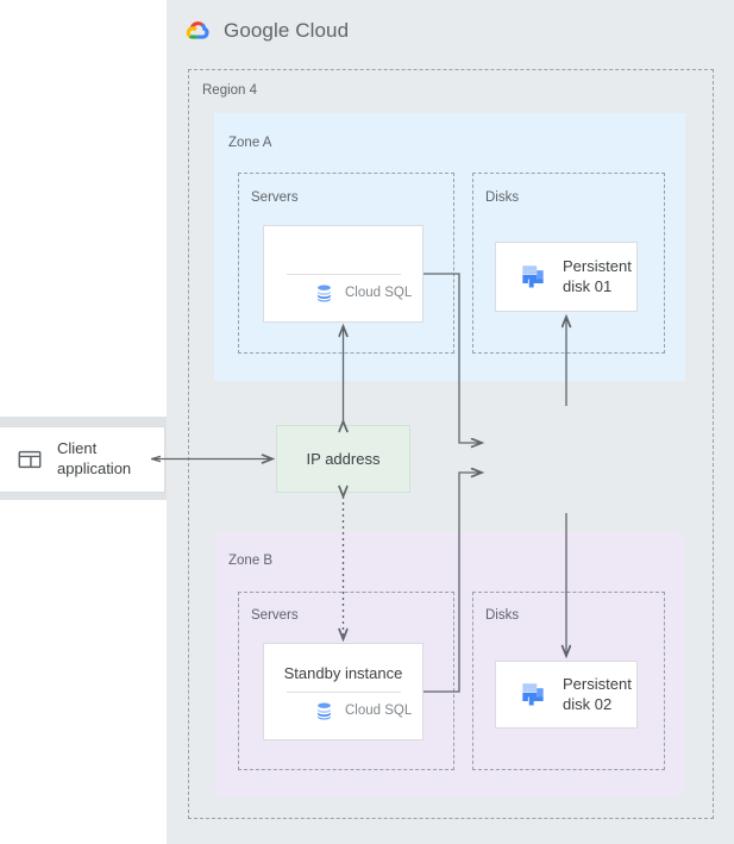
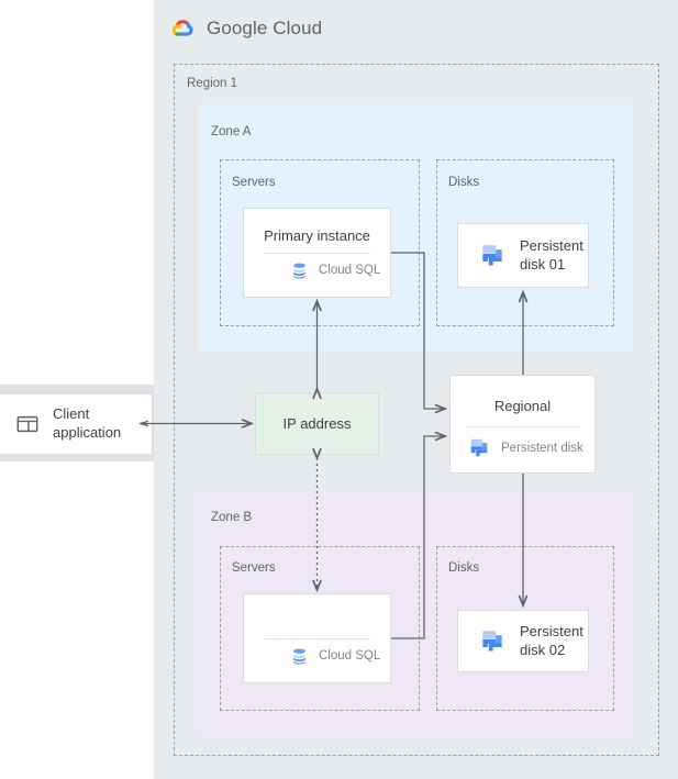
  Google Cloud
- Region 4
+ Region 1
  Zone A
  Servers
  Disks
+ Primary instance
  Cloud SQL
  Persistent
  disk 01
  Zone B
  Servers
  Disks
- Standby instance
  Cloud SQL
  Persistent
  disk 02
+ Regional
+ Persistent disk
  IP address
  Client
  application
